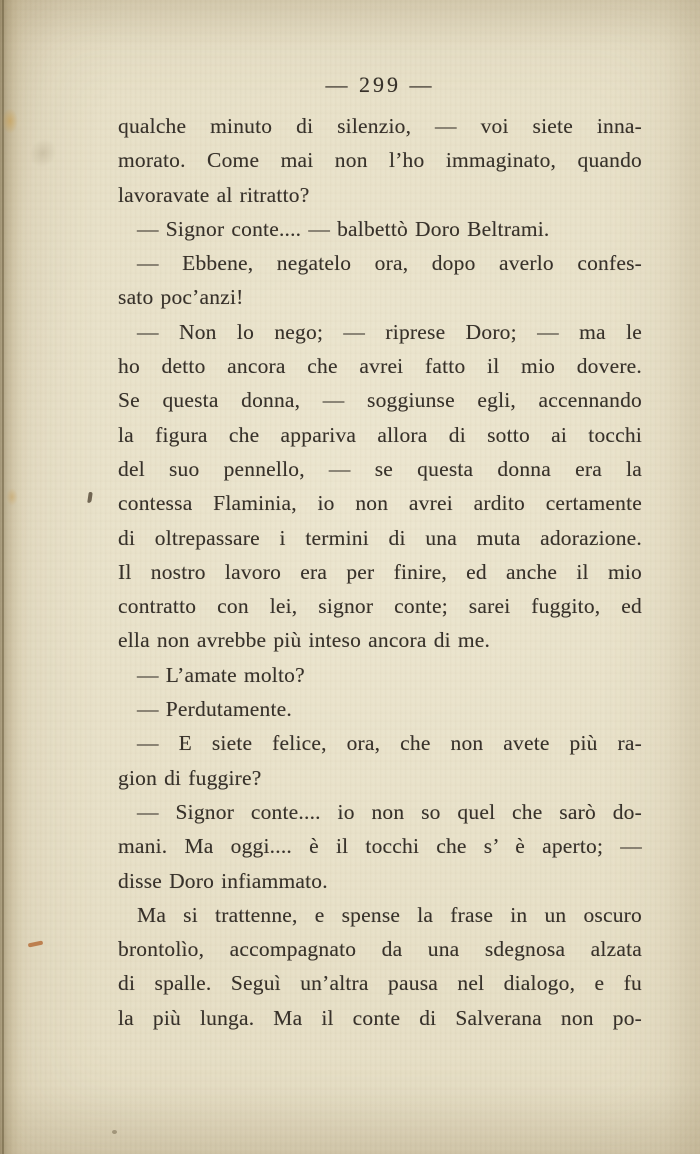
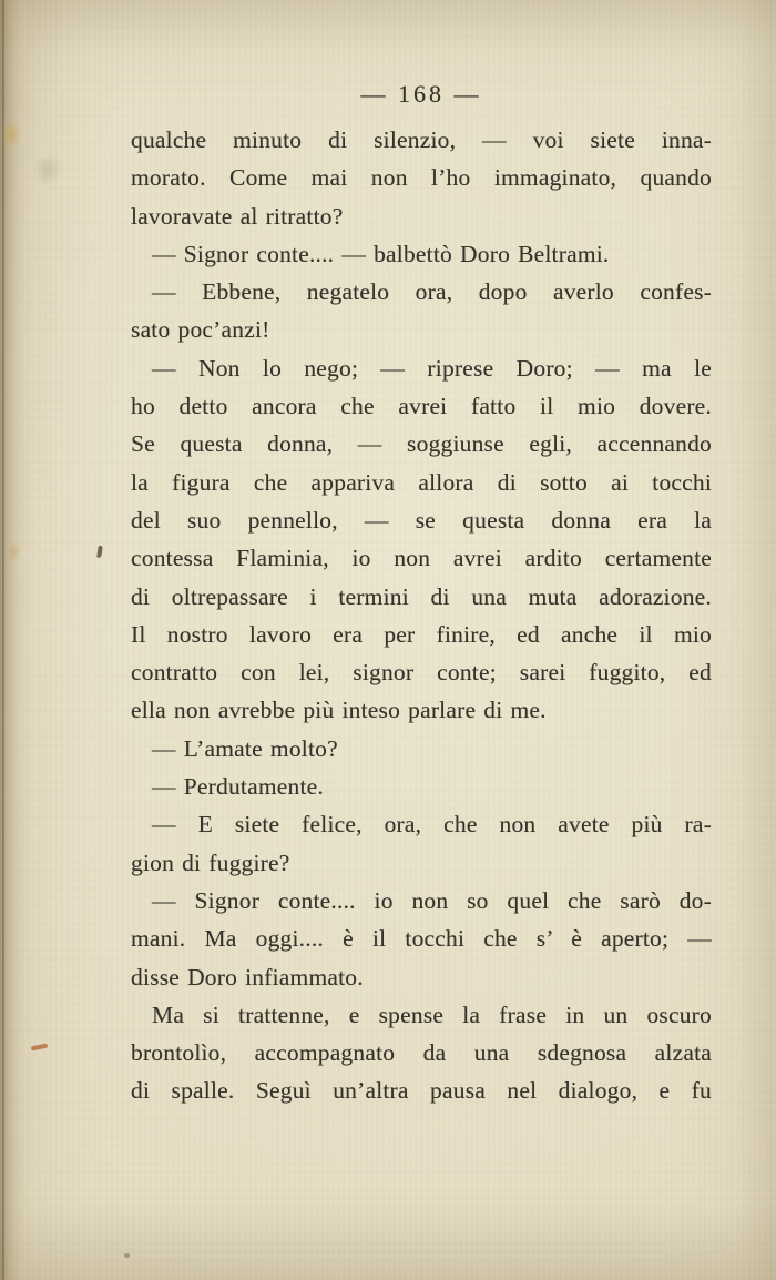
- — 299 —
+ — 168 —
  qualche minuto di silenzio, — voi siete inna-
  morato. Come mai non l’ho immaginato, quando
  lavoravate al ritratto?
  — Signor conte.... — balbettò Doro Beltrami.
  — Ebbene, negatelo ora, dopo averlo confes-
  sato poc’anzi!
  — Non lo nego; — riprese Doro; — ma le
  ho detto ancora che avrei fatto il mio dovere.
  Se questa donna, — soggiunse egli, accennando
  la figura che appariva allora di sotto ai tocchi
  del suo pennello, — se questa donna era la
  contessa Flaminia, io non avrei ardito certamente
  di oltrepassare i termini di una muta adorazione.
  Il nostro lavoro era per finire, ed anche il mio
  contratto con lei, signor conte; sarei fuggito, ed
- ella non avrebbe più inteso ancora di me.
+ ella non avrebbe più inteso parlare di me.
  — L’amate molto?
  — Perdutamente.
  — E siete felice, ora, che non avete più ra-
  gion di fuggire?
  — Signor conte.... io non so quel che sarò do-
  mani. Ma oggi.... è il tocchi che s’ è aperto; —
  disse Doro infiammato.
  Ma si trattenne, e spense la frase in un oscuro
  brontolìo, accompagnato da una sdegnosa alzata
  di spalle. Seguì un’altra pausa nel dialogo, e fu
- la più lunga. Ma il conte di Salverana non po-
